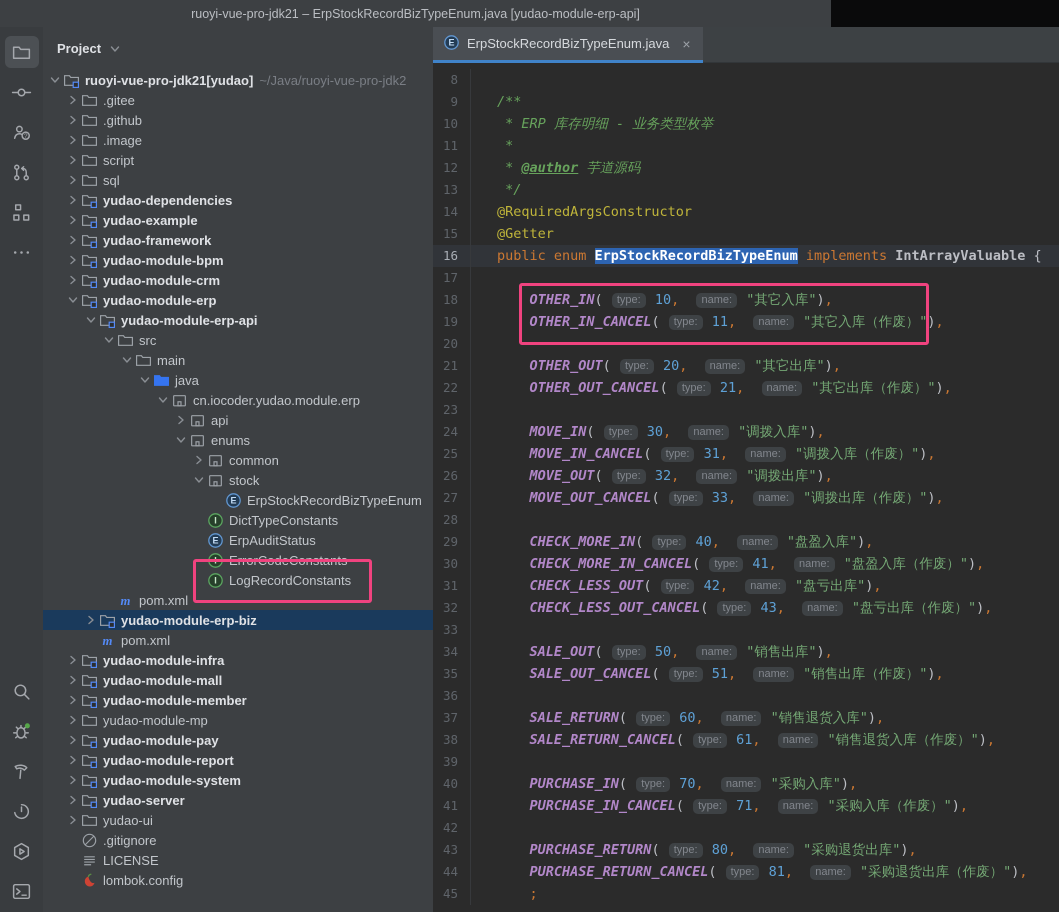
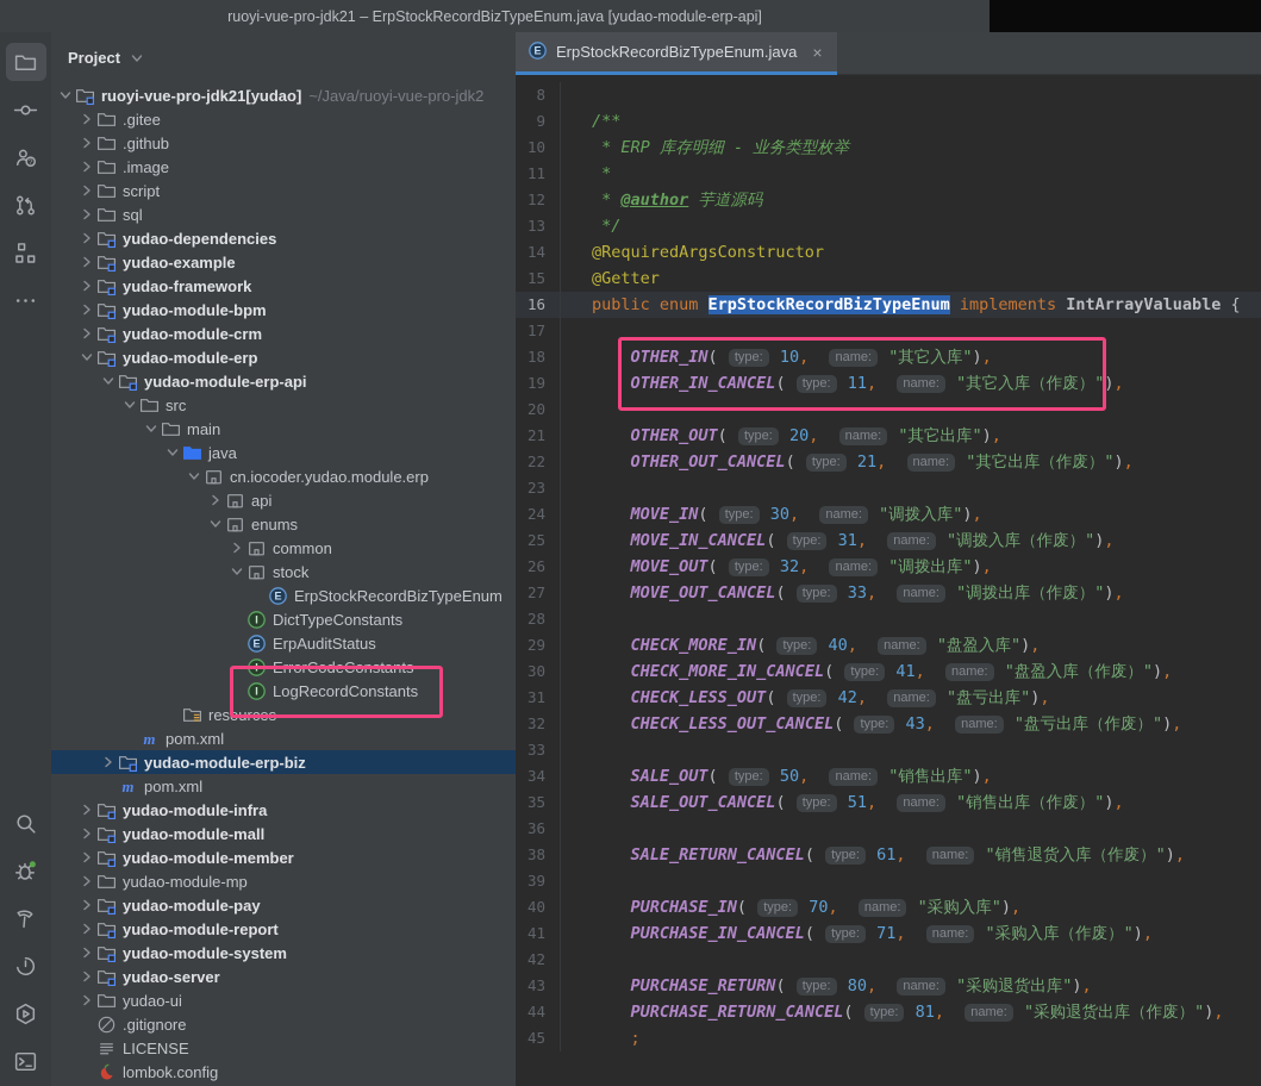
  ruoyi-vue-pro-jdk21 – ErpStockRecordBizTypeEnum.java [yudao-module-erp-api]
  Project
  ruoyi-vue-pro-jdk21
  [yudao]
  ~/Java/ruoyi-vue-pro-jdk2
  .gitee
  .github
  .image
  script
  sql
  yudao-dependencies
  yudao-example
  yudao-framework
  yudao-module-bpm
  yudao-module-crm
  yudao-module-erp
  yudao-module-erp-api
  src
  main
  java
  cn.iocoder.yudao.module.erp
  api
  enums
  common
  stock
  E
  ErpStockRecordBizTypeEnum
  I
  DictTypeConstants
  E
  ErpAuditStatus
  I
  ErrorCodeConstants
  I
  LogRecordConstants
+ resources
  m
  pom.xml
  yudao-module-erp-biz
  m
  pom.xml
  yudao-module-infra
  yudao-module-mall
  yudao-module-member
  yudao-module-mp
  yudao-module-pay
  yudao-module-report
  yudao-module-system
  yudao-server
  yudao-ui
  .gitignore
  LICENSE
  lombok.config
  E
  ErpStockRecordBizTypeEnum.java
  ×
  8
  9
  /**
  10
  * ERP 库存明细 - 业务类型枚举
  11
  *
  12
  * @author 芋道源码
  13
  */
  14
  @RequiredArgsConstructor
  15
  @Getter
  16
  public enum ErpStockRecordBizTypeEnum implements IntArrayValuable {
  17
  18
  OTHER_IN( type: 10, name: "其它入库"),
  19
  OTHER_IN_CANCEL( type: 11, name: "其它入库（作废）"),
  20
  21
  OTHER_OUT( type: 20, name: "其它出库"),
  22
  OTHER_OUT_CANCEL( type: 21, name: "其它出库（作废）"),
  23
  24
  MOVE_IN( type: 30, name: "调拨入库"),
  25
  MOVE_IN_CANCEL( type: 31, name: "调拨入库（作废）"),
  26
  MOVE_OUT( type: 32, name: "调拨出库"),
  27
  MOVE_OUT_CANCEL( type: 33, name: "调拨出库（作废）"),
  28
  29
  CHECK_MORE_IN( type: 40, name: "盘盈入库"),
  30
  CHECK_MORE_IN_CANCEL( type: 41, name: "盘盈入库（作废）"),
  31
  CHECK_LESS_OUT( type: 42, name: "盘亏出库"),
  32
  CHECK_LESS_OUT_CANCEL( type: 43, name: "盘亏出库（作废）"),
  33
  34
  SALE_OUT( type: 50, name: "销售出库"),
  35
  SALE_OUT_CANCEL( type: 51, name: "销售出库（作废）"),
  36
- 37
- SALE_RETURN( type: 60, name: "销售退货入库"),
  38
  SALE_RETURN_CANCEL( type: 61, name: "销售退货入库（作废）"),
  39
  40
  PURCHASE_IN( type: 70, name: "采购入库"),
  41
  PURCHASE_IN_CANCEL( type: 71, name: "采购入库（作废）"),
  42
  43
  PURCHASE_RETURN( type: 80, name: "采购退货出库"),
  44
  PURCHASE_RETURN_CANCEL( type: 81, name: "采购退货出库（作废）"),
  45
  ;
